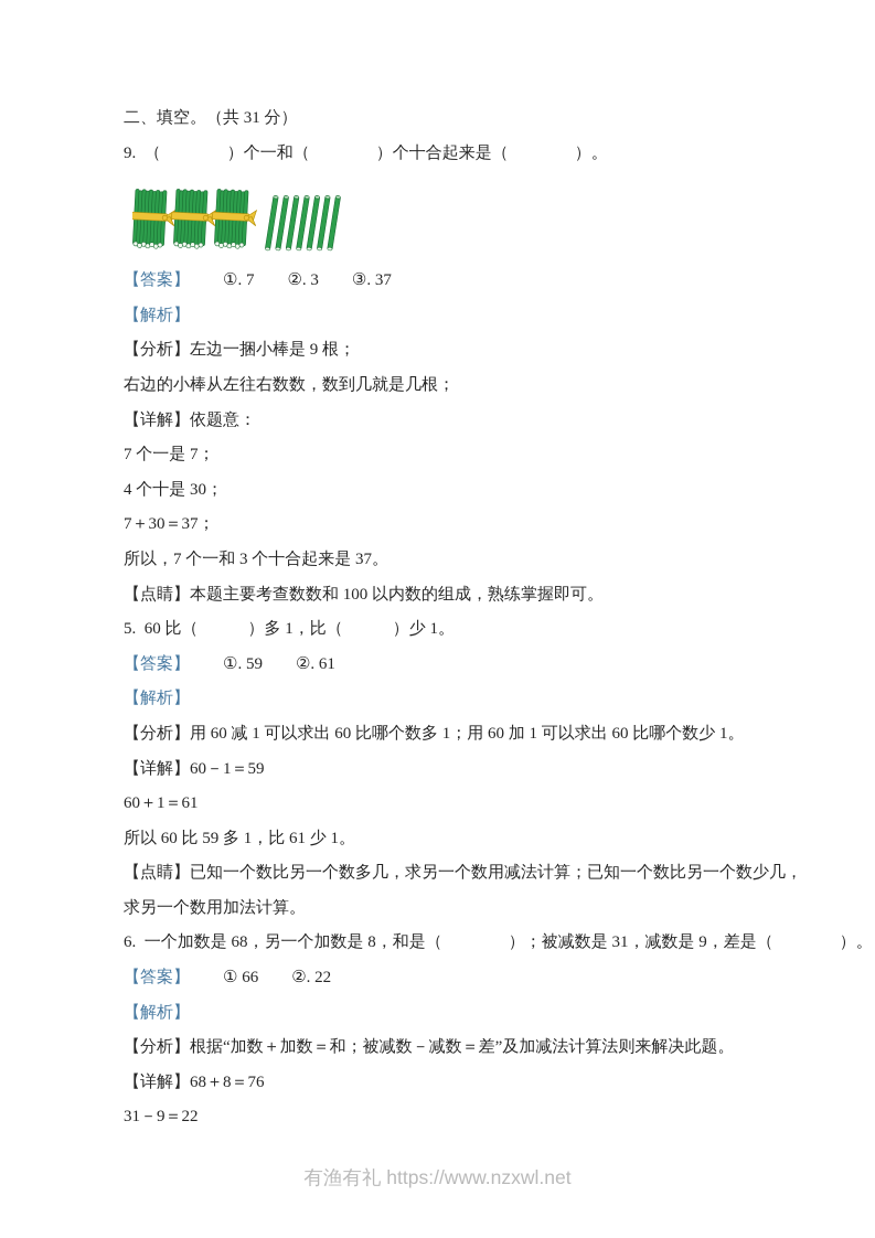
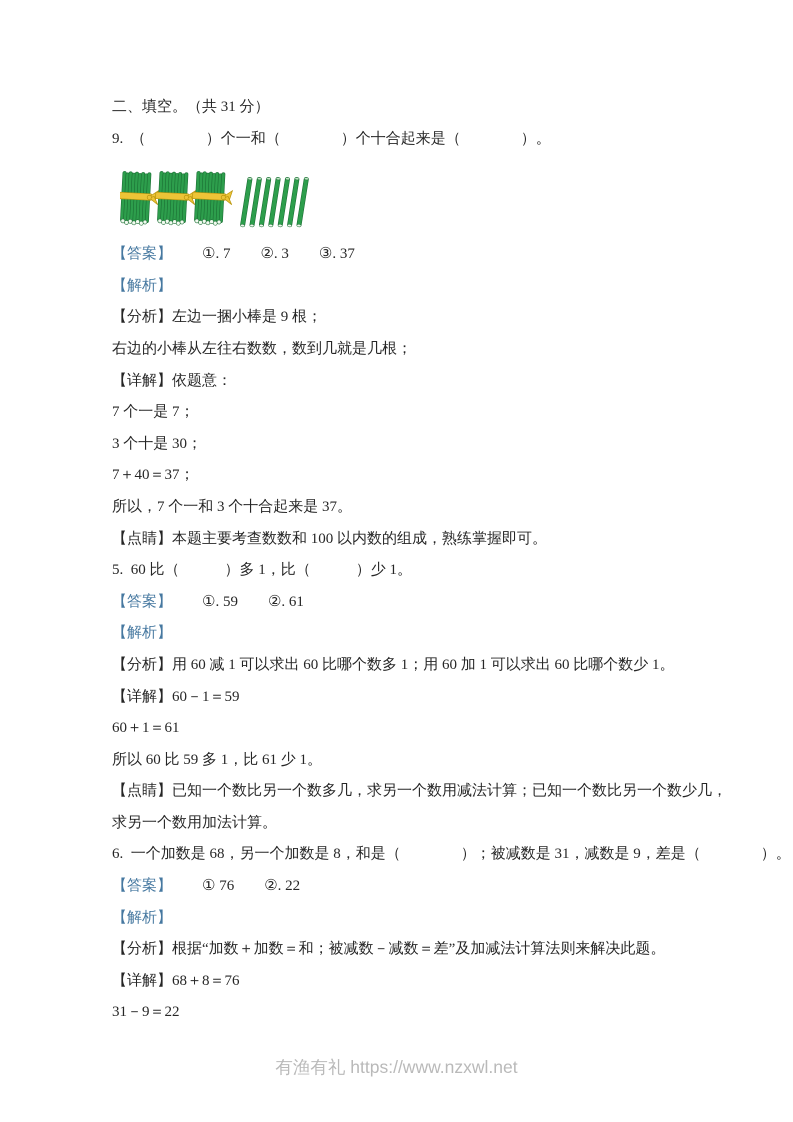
  二、填空。（共 31 分）
  9. （ ）个一和（ ）个十合起来是（ ）。
  【答案】 ①. 7 ②. 3 ③. 37
  【解析】
  【分析】左边一捆小棒是 9 根；
  右边的小棒从左往右数数，数到几就是几根；
  【详解】依题意：
  7 个一是 7；
- 4 个十是 30；
+ 3 个十是 30；
- 7＋30＝37；
+ 7＋40＝37；
  所以，7 个一和 3 个十合起来是 37。
  【点睛】本题主要考查数数和 100 以内数的组成，熟练掌握即可。
  5. 60 比（ ）多 1，比（ ）少 1。
  【答案】 ①. 59 ②. 61
  【解析】
  【分析】用 60 减 1 可以求出 60 比哪个数多 1；用 60 加 1 可以求出 60 比哪个数少 1。
  【详解】60－1＝59
  60＋1＝61
  所以 60 比 59 多 1，比 61 少 1。
  【点睛】已知一个数比另一个数多几，求另一个数用减法计算；已知一个数比另一个数少几，
  求另一个数用加法计算。
  6. 一个加数是 68，另一个加数是 8，和是（ ）；被减数是 31，减数是 9，差是（ ）。
- 【答案】 ① 66 ②. 22
+ 【答案】 ① 76 ②. 22
  【解析】
  【分析】根据“加数＋加数＝和；被减数－减数＝差”及加减法计算法则来解决此题。
  【详解】68＋8＝76
  31－9＝22
  有渔有礼 https://www.nzxwl.net
